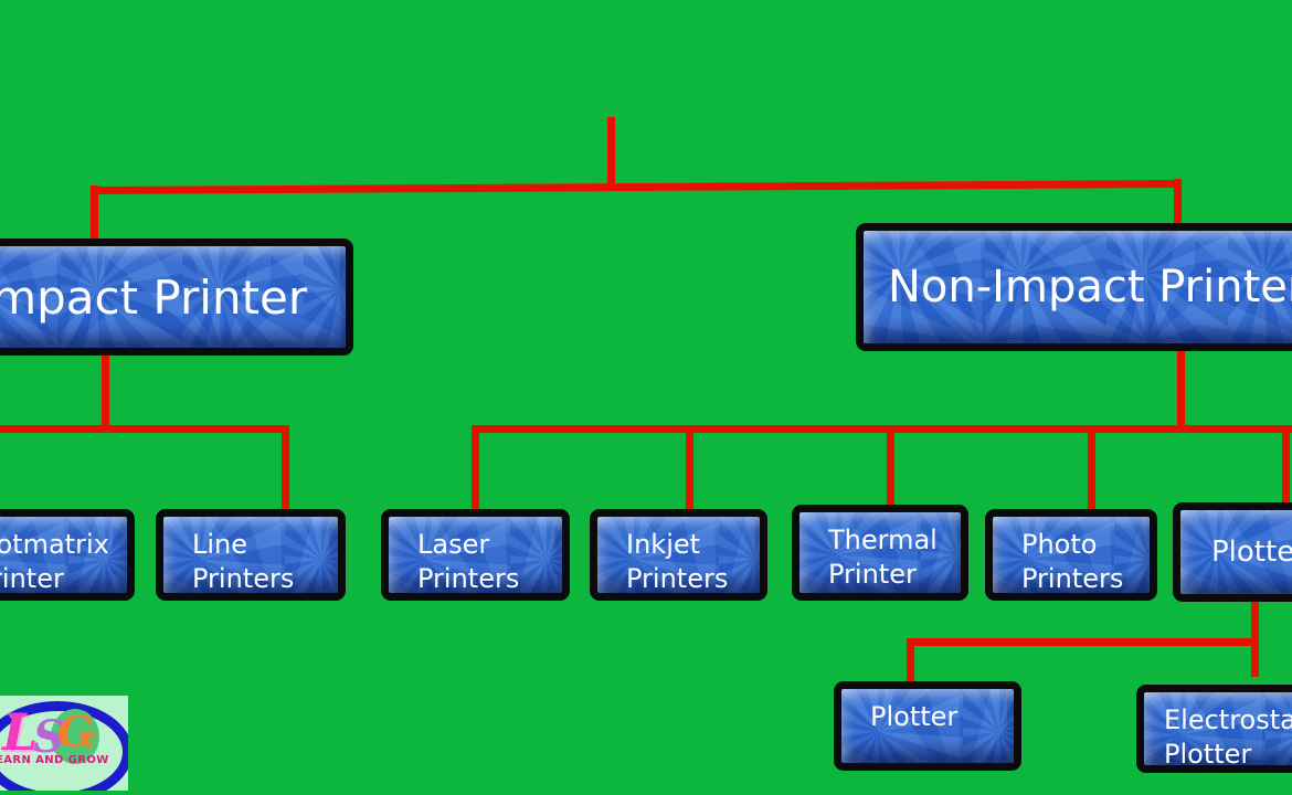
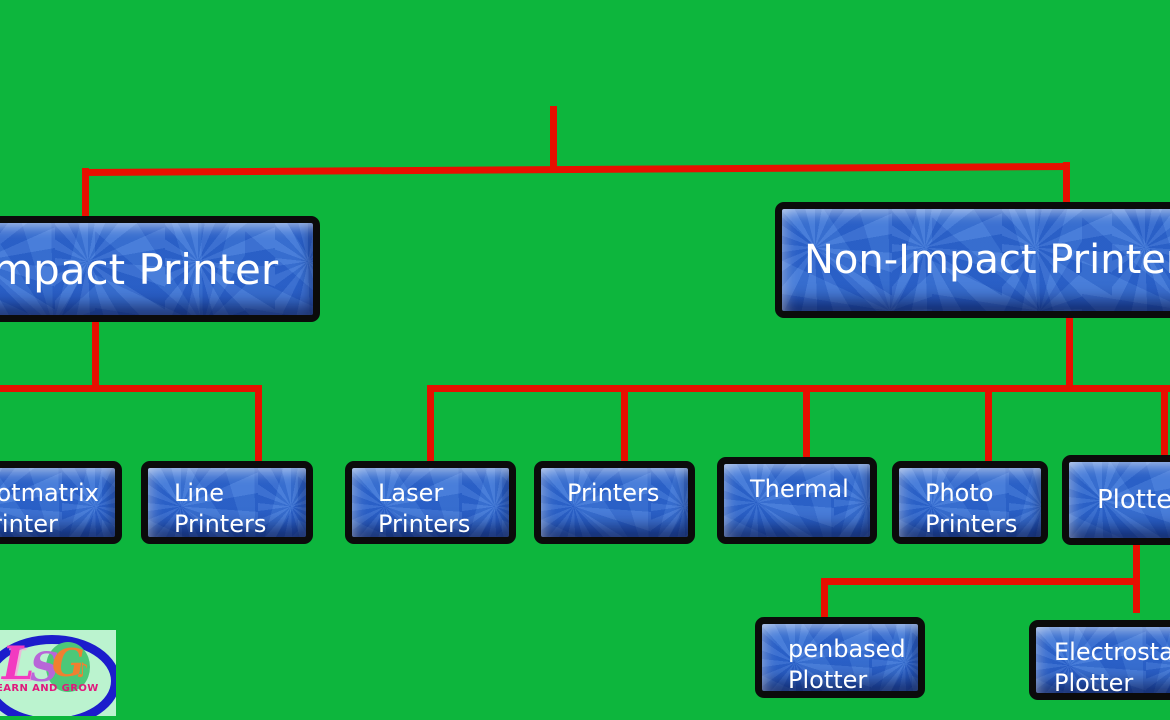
  mpact Printer
  Non-Impact Printe
  otmatrix
  inter
  Line
  Printers
  Laser
  Printers
- Inkjet
  Printers
  Thermal
- Printer
  Photo
  Printers
  Plotte
+ penbased
  Plotter
  Electrosta
  Plotter
  L
  S
  G
  ♪
  ARN AND GROW
